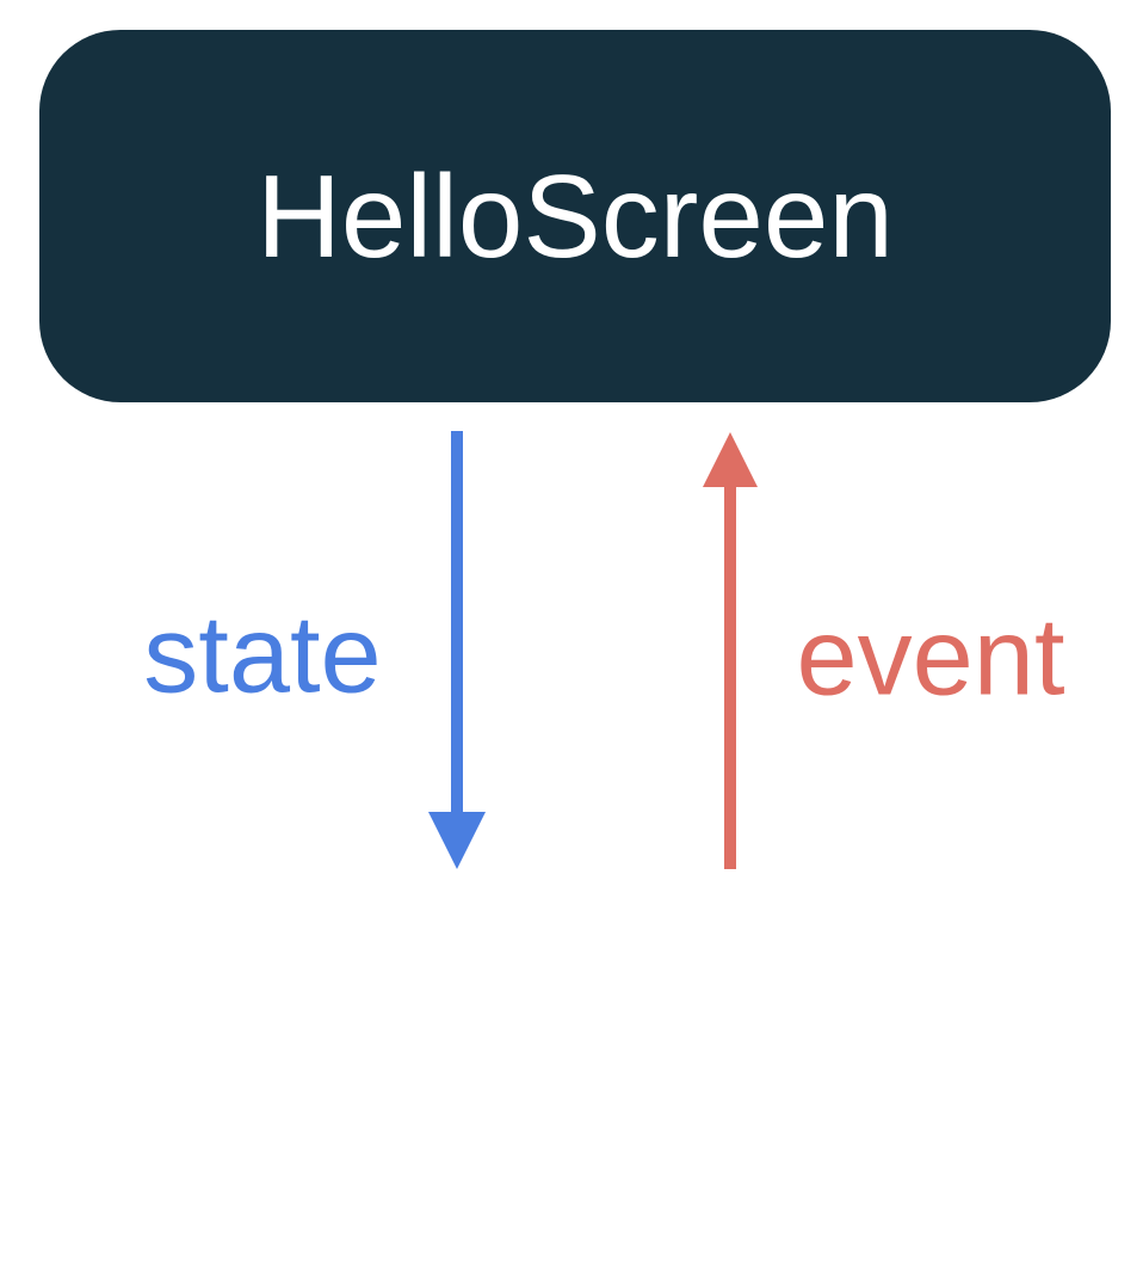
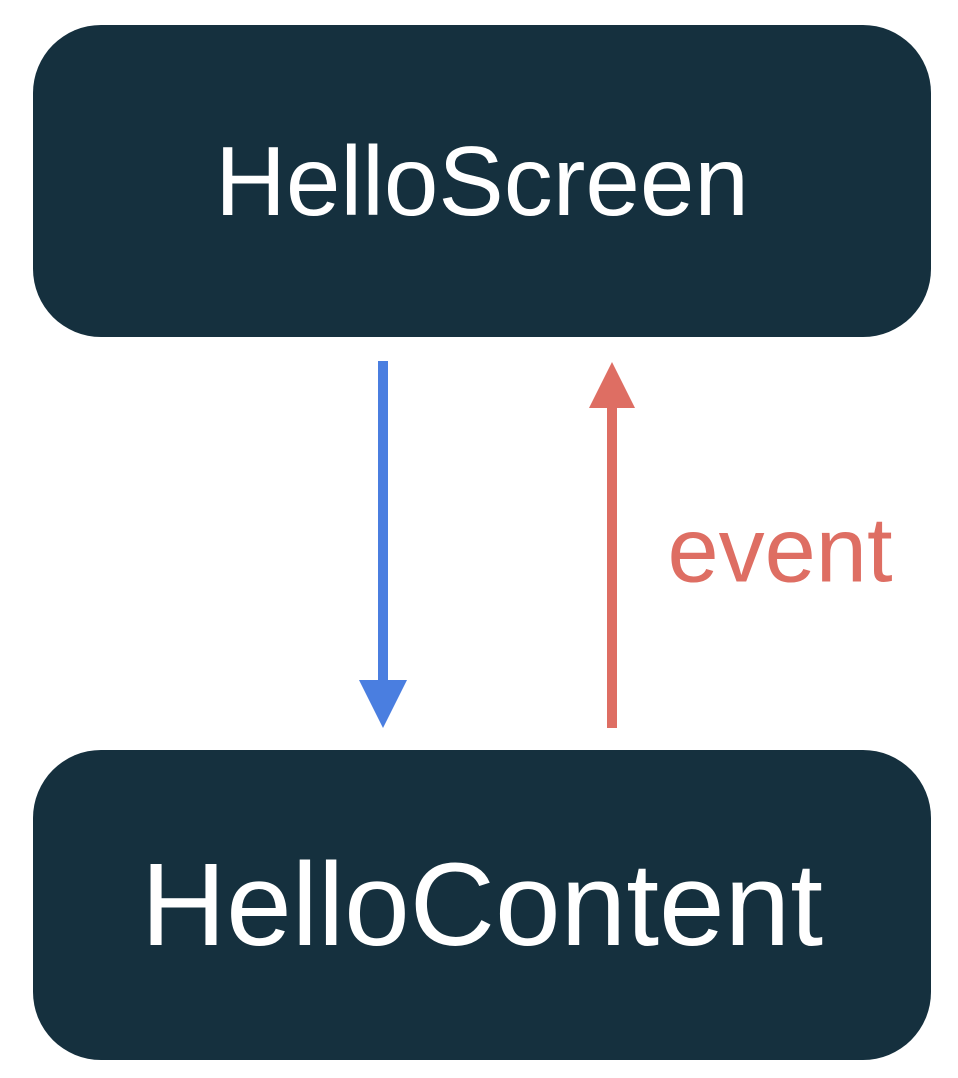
  HelloScreen
- state
  event
+ HelloContent
